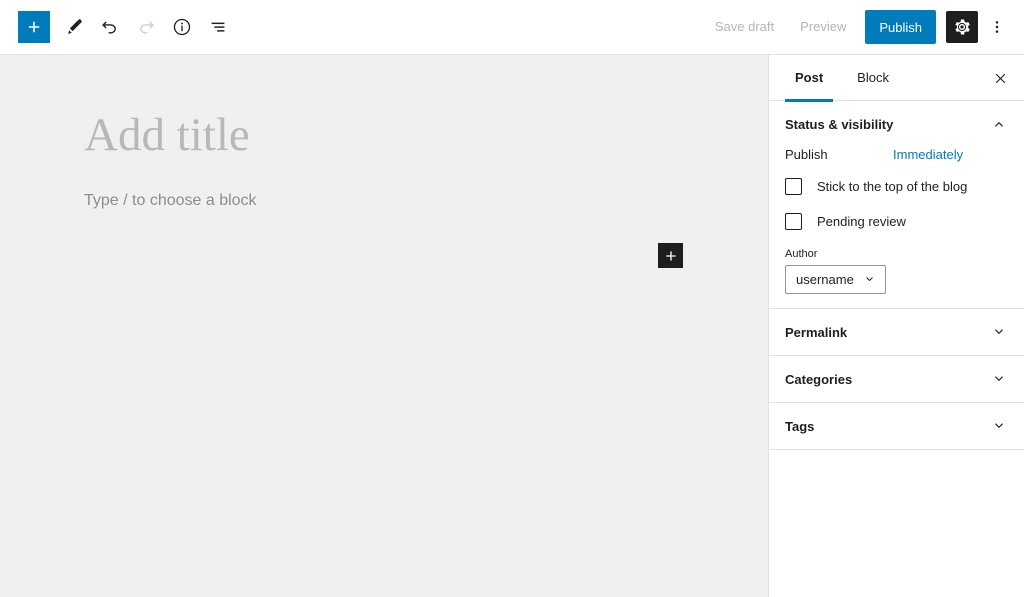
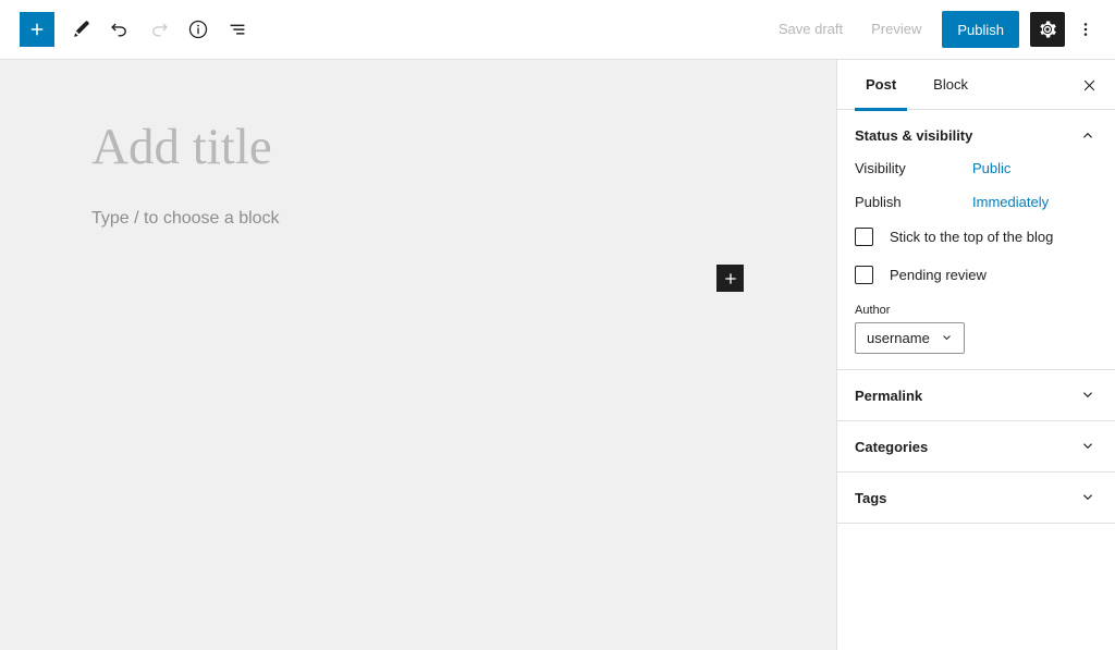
  Save draft
  Preview
  Publish
  Add title
  Type / to choose a block
  Post
  Block
  Status & visibility
+ Visibility
+ Public
  Publish
  Immediately
  Stick to the top of the blog
  Pending review
  Author
  username
  Permalink
  Categories
  Tags
